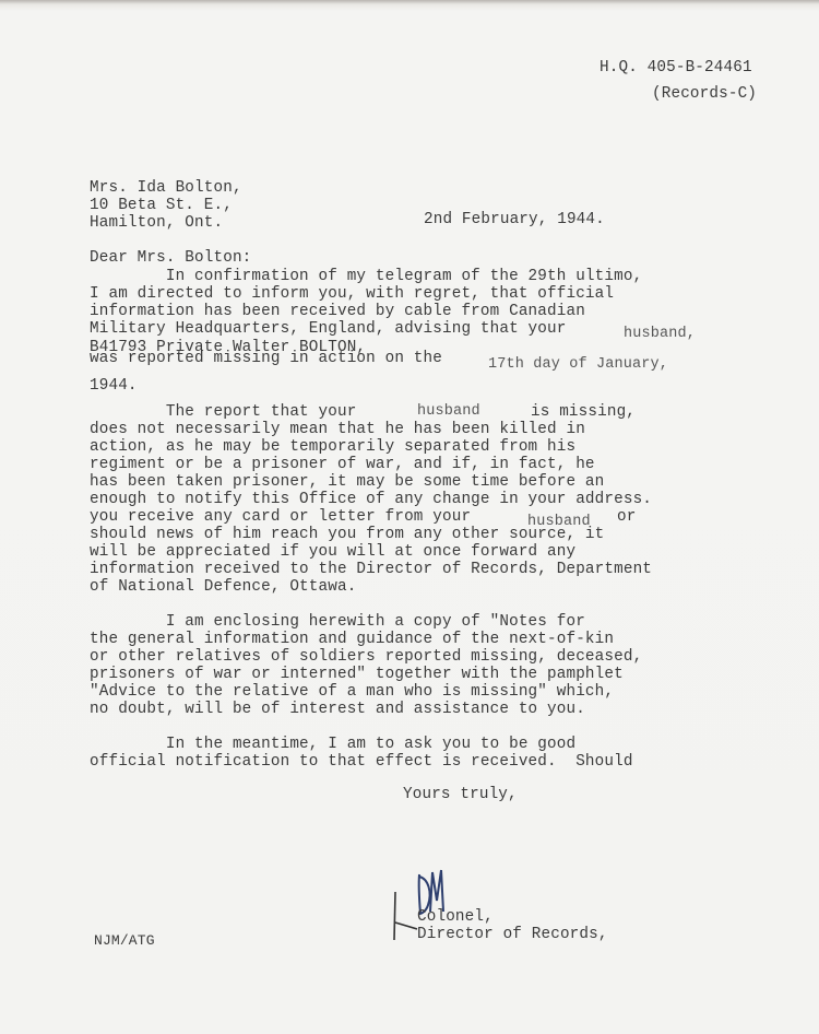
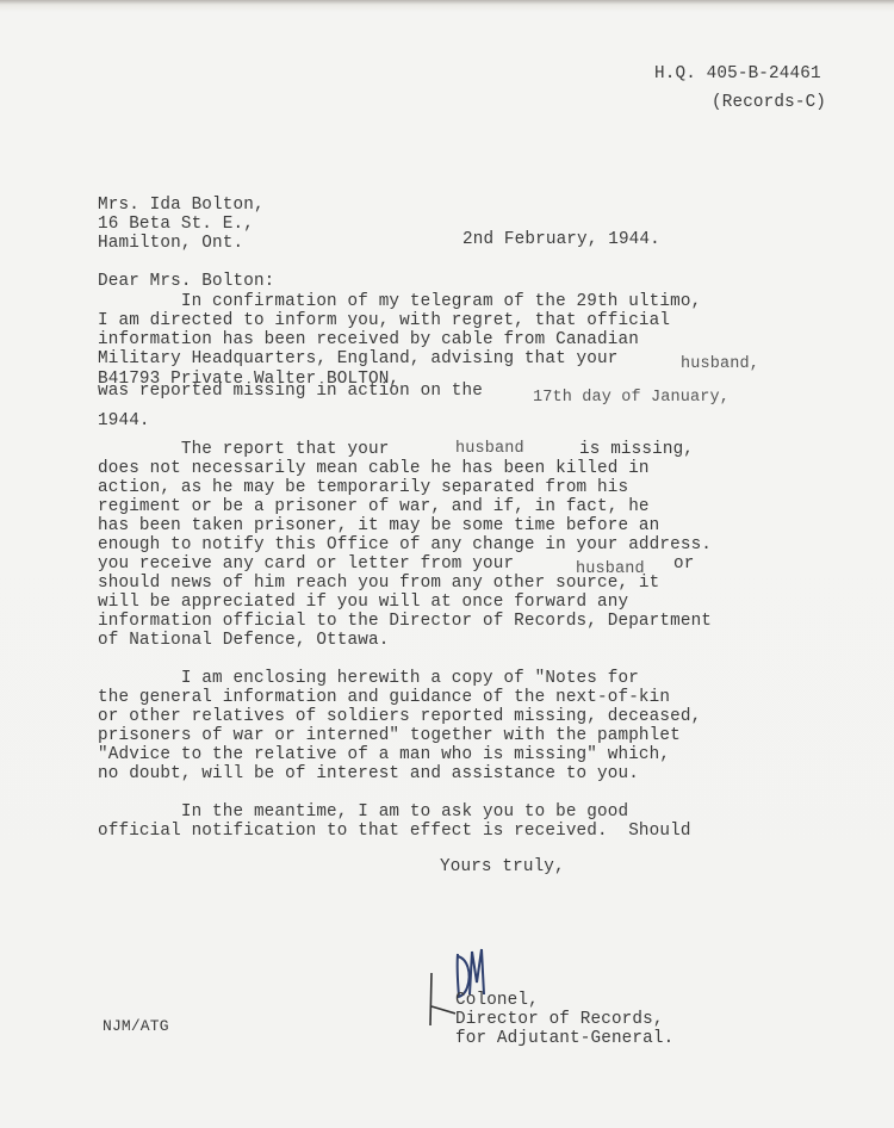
  H.Q. 405-B-24461
  (Records-C)
  Mrs. Ida Bolton,
- 10 Beta St. E.,
+ 16 Beta St. E.,
  Hamilton, Ont.
  2nd February, 1944.
  Dear Mrs. Bolton:
  In confirmation of my telegram of the 29th ultimo,
  I am directed to inform you, with regret, that official
  information has been received by cable from Canadian
  Military Headquarters, England, advising that your
  husband,
  B41793 Private Walter BOLTON,
  was reported missing in action on the
  17th day of January,
  1944.
  The report that your
  husband
  is missing,
- does not necessarily mean that he has been killed in
+ does not necessarily mean cable he has been killed in
  action, as he may be temporarily separated from his
  regiment or be a prisoner of war, and if, in fact, he
  has been taken prisoner, it may be some time before an
  enough to notify this Office of any change in your address.
  you receive any card or letter from your
  husband
  or
  should news of him reach you from any other source, it
  will be appreciated if you will at once forward any
- information received to the Director of Records, Department
+ information official to the Director of Records, Department
  of National Defence, Ottawa.
  I am enclosing herewith a copy of "Notes for
  the general information and guidance of the next-of-kin
  or other relatives of soldiers reported missing, deceased,
  prisoners of war or interned" together with the pamphlet
  "Advice to the relative of a man who is missing" which,
  no doubt, will be of interest and assistance to you.
  In the meantime, I am to ask you to be good
  official notification to that effect is received. Should
  Yours truly,
  Colonel,
  Director of Records,
+ for Adjutant-General.
  NJM/ATG
